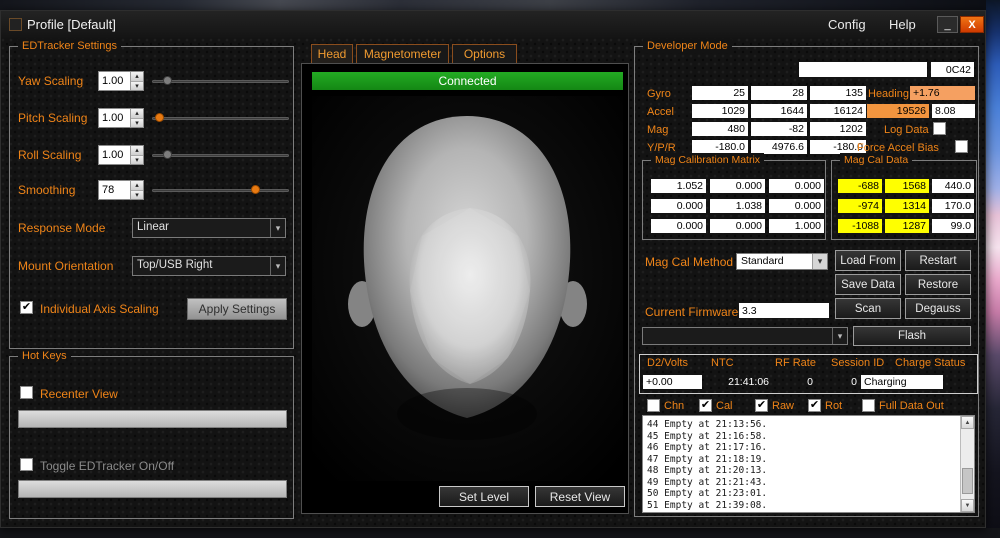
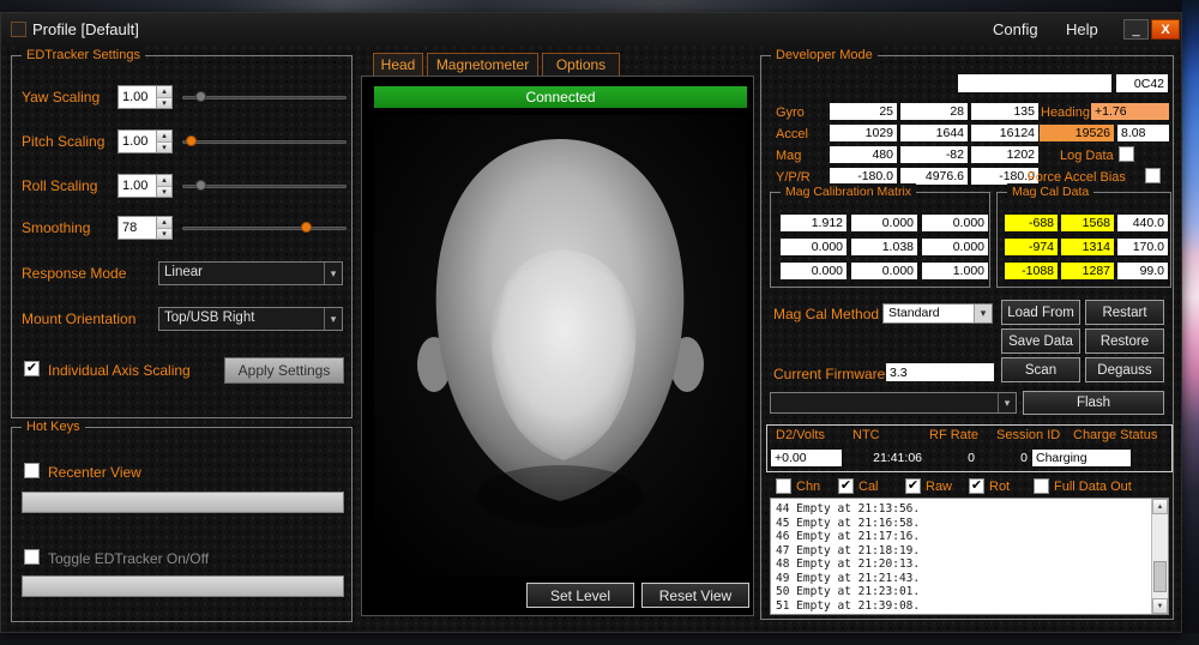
  Profile [Default]
  Config
  Help
  _
  X
  EDTracker Settings
  Yaw Scaling
  1.00
  Pitch Scaling
  1.00
  Roll Scaling
  1.00
  Smoothing
  78
  Response Mode
  Linear
  Mount Orientation
  Top/USB Right
  Individual Axis Scaling
  Apply Settings
  Hot Keys
  Recenter View
  Toggle EDTracker On/Off
  Head
  Magnetometer
  Options
  Connected
  Set Level
  Reset View
  Developer Mode
  0C42
  Gyro
  25
  28
  135
  Heading
  +1.76
  Accel
  1029
  1644
  16124
  19526
  8.08
  Mag
  480
  -82
  1202
  Log Data
  Y/P/R
  -180.0
  4976.6
  -180.0
  Force Accel Bias
  Mag Calibration Matrix
- 1.052
+ 1.912
  0.000
  0.000
  0.000
  1.038
  0.000
  0.000
  0.000
  1.000
  Mag Cal Data
  -688
  1568
  440.0
  -974
  1314
  170.0
  -1088
  1287
  99.0
  Mag Cal Method
  Standard
  Load From
  Restart
  Save Data
  Restore
  Current Firmware
  3.3
  Scan
  Degauss
  Flash
  D2/Volts
  NTC
  RF Rate
  Session ID
  Charge Status
  +0.00
  21:41:06
  0
  0
  Charging
  Chn
  Cal
  Raw
  Rot
  Full Data Out
  44 Empty at 21:13:56. 45 Empty at 21:16:58. 46 Empty at 21:17:16. 47 Empty at 21:18:19. 48 Empty at 21:20:13. 49 Empty at 21:21:43. 50 Empty at 21:23:01. 51 Empty at 21:39:08.
